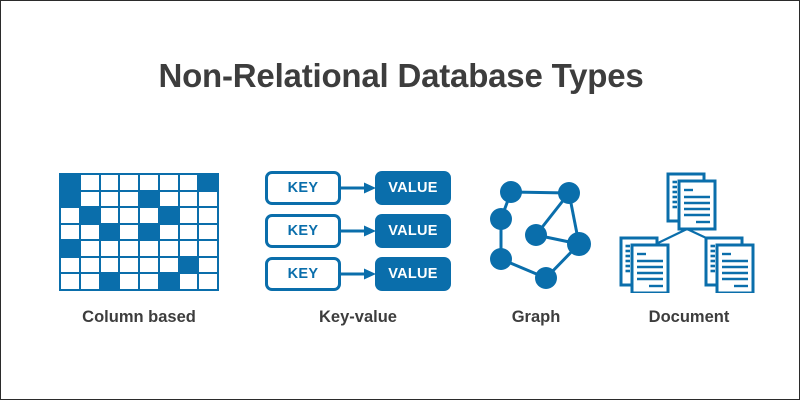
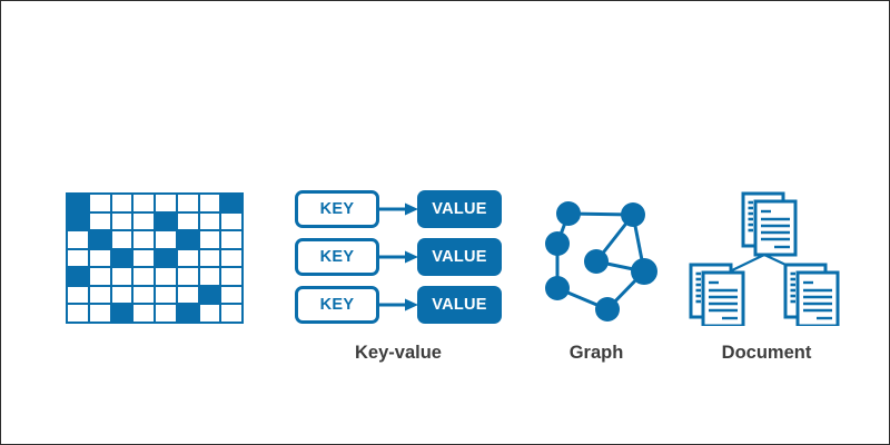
- Non-Relational Database Types
- Column based
  KEY
  VALUE
  KEY
  VALUE
  KEY
  VALUE
  Key-value
  Graph
  Document
